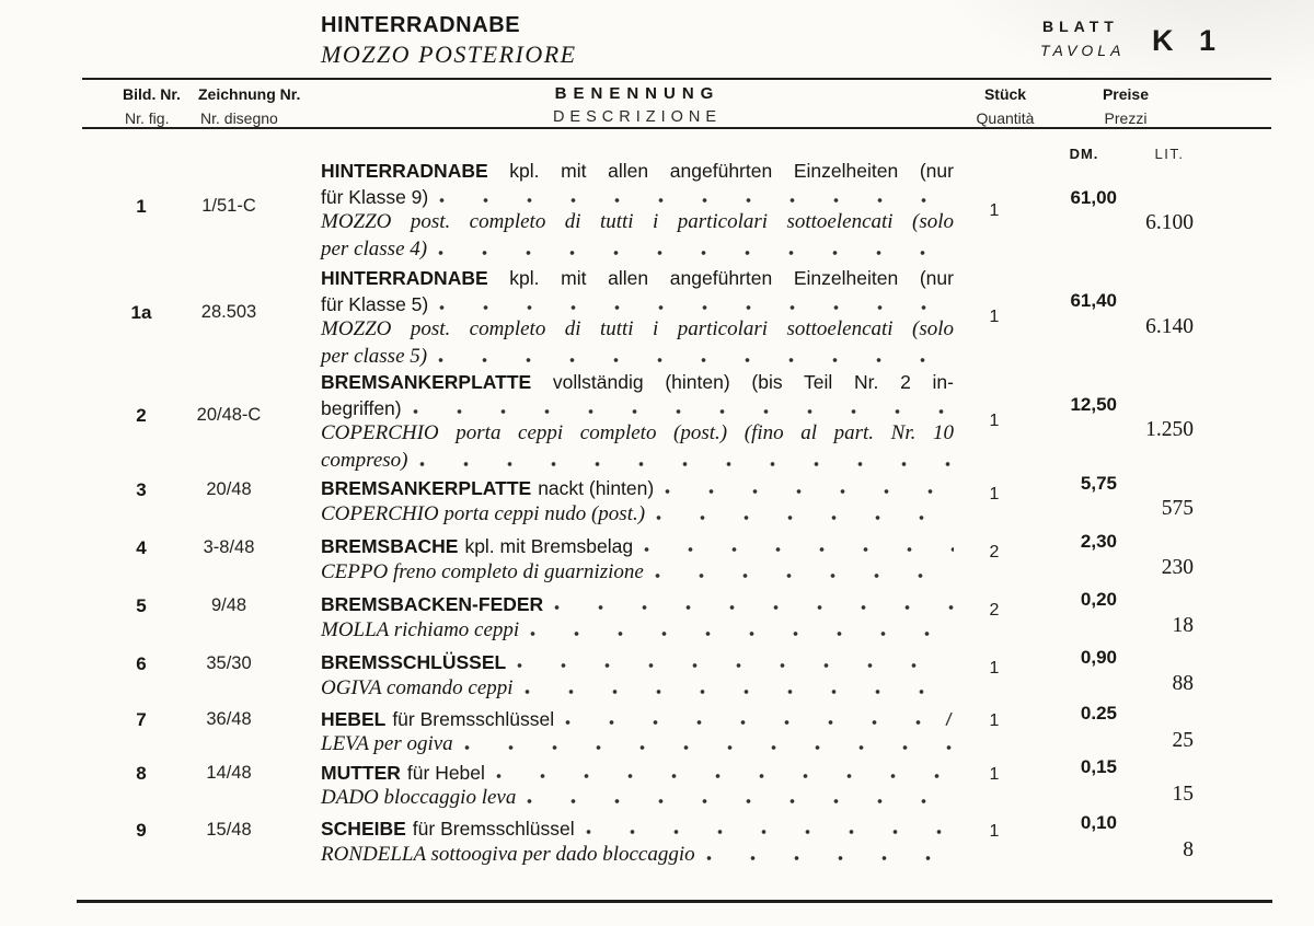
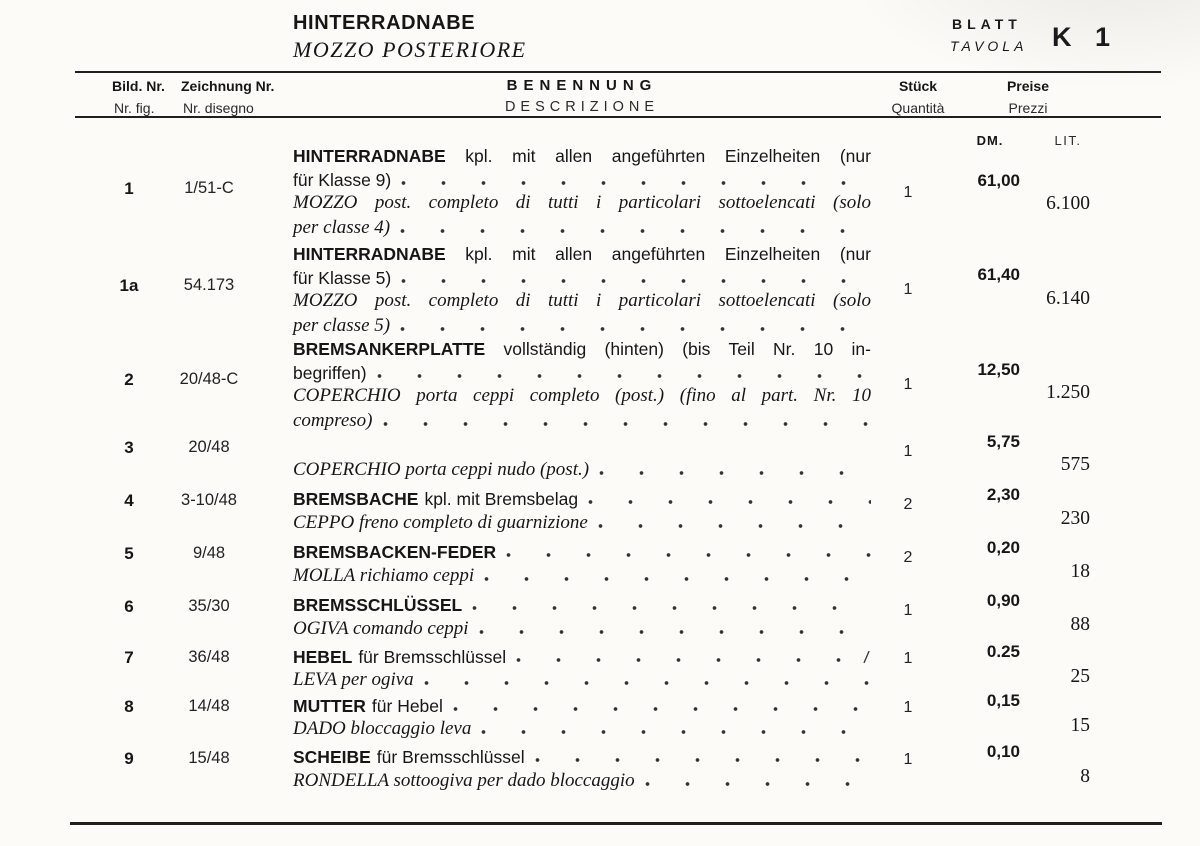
  HINTERRADNABE
  MOZZO POSTERIORE
  Bild. Nr.
  Zeichnung Nr.
  BENENNUNG
  Nr. fig.
  Nr. disegno
  DESCRIZIONE
  Quantità
  Prezzi
  DM.
  LIT.
  HINTERRADNABE kpl. mit allen angeführten Einzelheiten (nur
  für Klasse 9)
  MOZZO post. completo di tutti i particolari sottoelencati (solo
  per classe 4)
  1
  1/51-C
  1
  61,00
  6.100
  HINTERRADNABE kpl. mit allen angeführten Einzelheiten (nur
  für Klasse 5)
  MOZZO post. completo di tutti i particolari sottoelencati (solo
  per classe 5)
  1a
- 28.503
+ 54.173
  1
  61,40
  6.140
- BREMSANKERPLATTE vollständig (hinten) (bis Teil Nr. 2 in-
+ BREMSANKERPLATTE vollständig (hinten) (bis Teil Nr. 10 in-
  begriffen)
  COPERCHIO porta ceppi completo (post.) (fino al part. Nr. 10
  compreso)
  2
  20/48-C
  1
  12,50
  1.250
- BREMSANKERPLATTE
- nackt (hinten)
  COPERCHIO porta ceppi nudo (post.)
  3
  20/48
  1
  5,75
  575
  BREMSBACHE
  kpl. mit Bremsbelag
  CEPPO freno completo di guarnizione
  4
- 3-8/48
+ 3-10/48
  2
  2,30
  230
  BREMSBACKEN-FEDER
  MOLLA richiamo ceppi
  5
  9/48
  2
  0,20
  18
  BREMSSCHLÜSSEL
  OGIVA comando ceppi
  6
  35/30
  1
  0,90
  88
  HEBEL
  für Bremsschlüssel
  LEVA per ogiva
  7
  36/48
  1
  0.25
  25
  MUTTER
  für Hebel
  DADO bloccaggio leva
  8
  14/48
  1
  0,15
  15
  SCHEIBE
  für Bremsschlüssel
  RONDELLA sottoogiva per dado bloccaggio
  9
  15/48
  1
  0,10
  8
